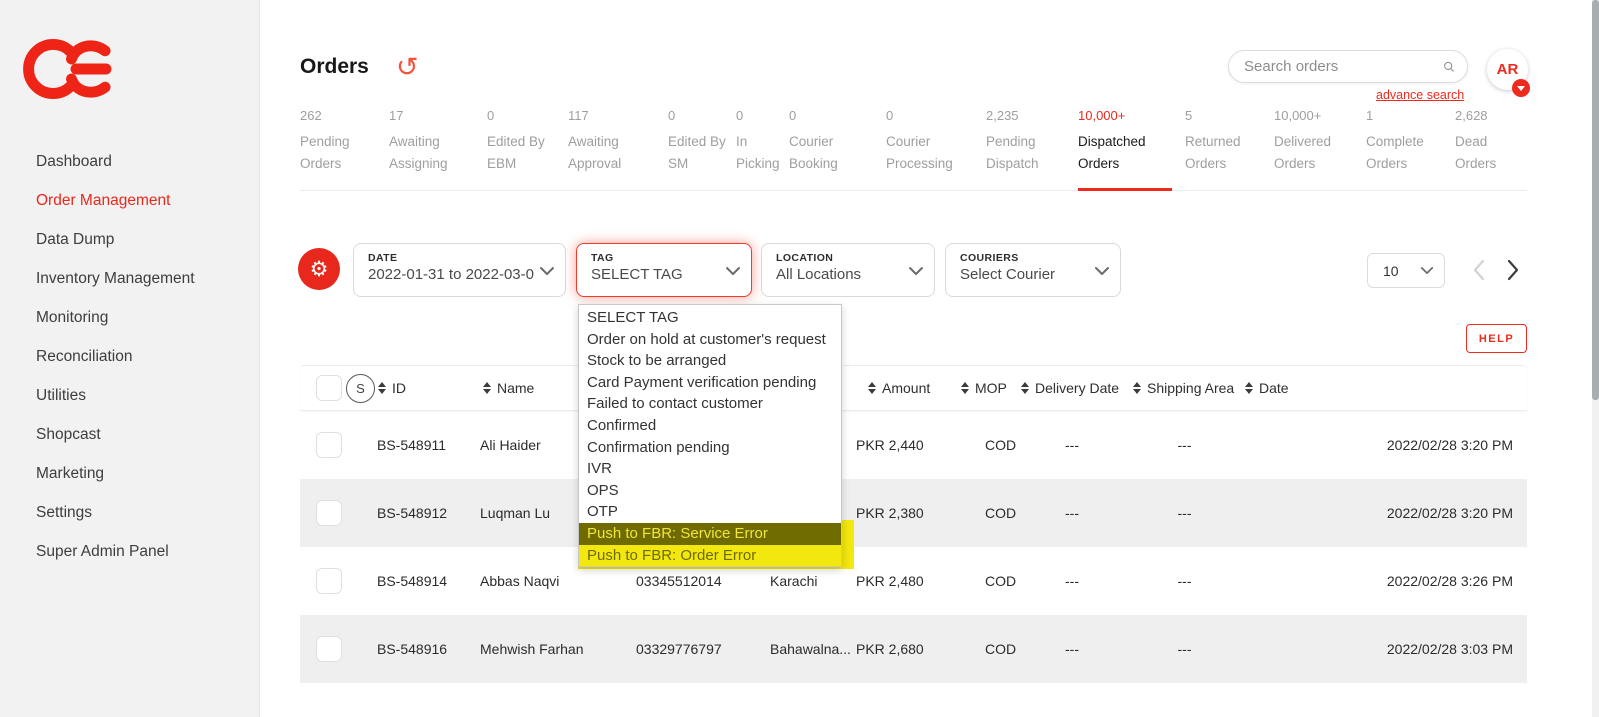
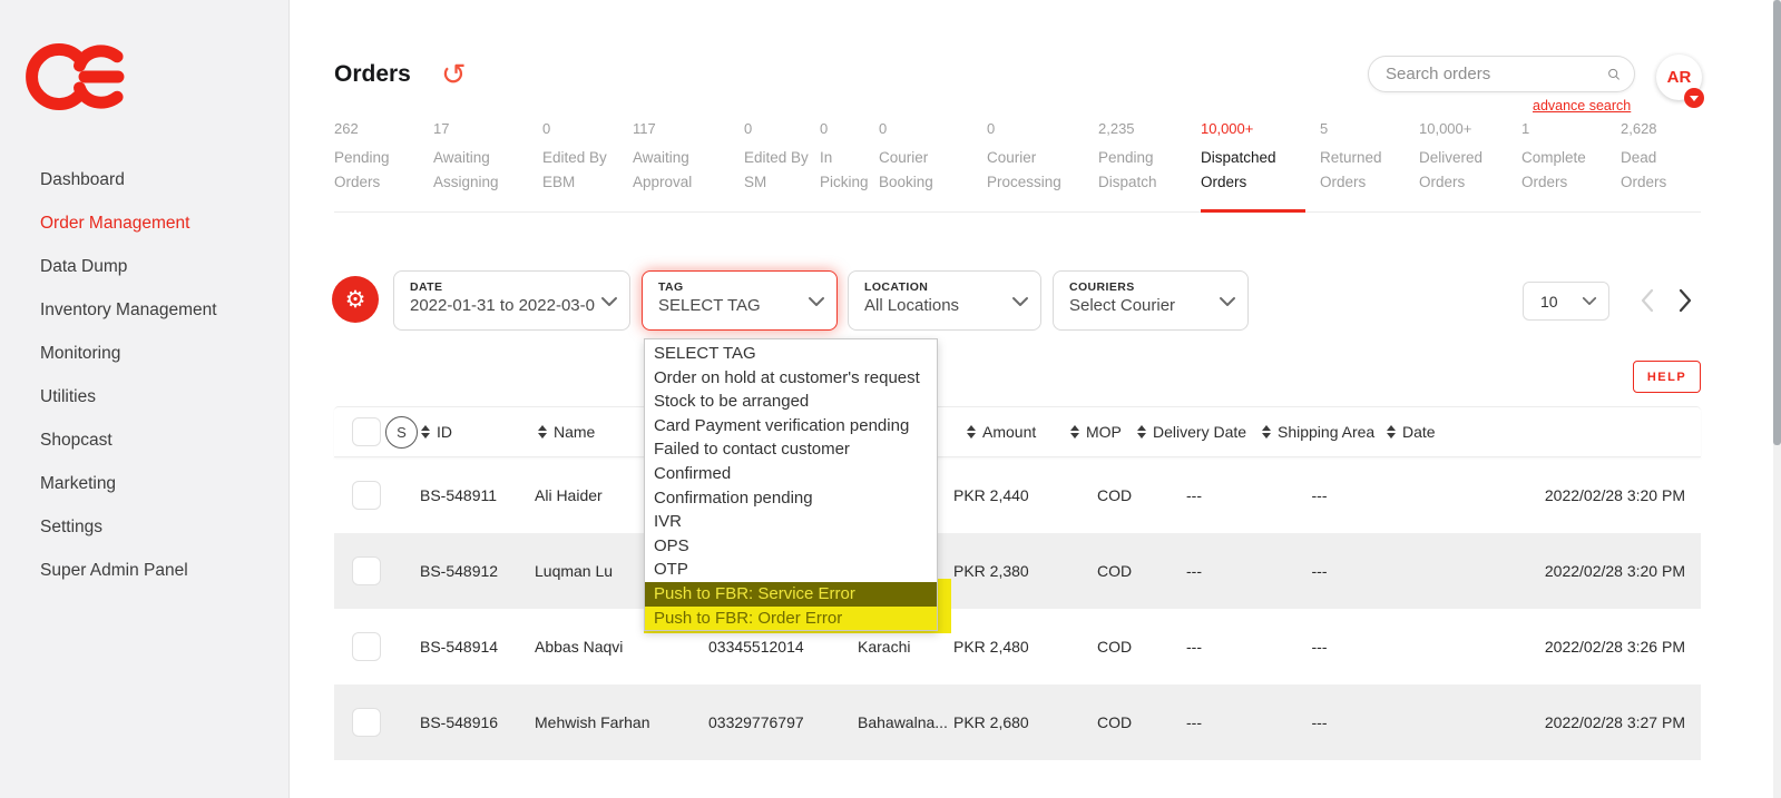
  Dashboard
  Order Management
  Data Dump
  Inventory Management
  Monitoring
- Reconciliation
  Utilities
  Shopcast
  Marketing
  Settings
  Super Admin Panel
  Orders
  Search orders
  advance search
  AR
  262
  Pending
  Orders
  17
  Awaiting
  Assigning
  0
  Edited By
  EBM
  117
  Awaiting
  Approval
  0
  Edited By
  SM
  0
  In
  Picking
  0
  Courier
  Booking
  0
  Courier
  Processing
  2,235
  Pending
  Dispatch
  10,000+
  Dispatched
  Orders
  5
  Returned
  Orders
  10,000+
  Delivered
  Orders
  1
  Complete
  Orders
  2,628
  Dead
  Orders
  ⚙
  DATE
  2022-01-31 to 2022-03-0
  TAG
  SELECT TAG
  LOCATION
  All Locations
  COURIERS
  Select Courier
  10
  HELP
  S
  ID
  Name
  Amount
  MOP
  Delivery Date
  Shipping Area
  Date
  BS-548911
  Ali Haider
  PKR 2,440
  COD
  ---
  ---
  2022/02/28 3:20 PM
  BS-548912
  Luqman Lu
  PKR 2,380
  COD
  ---
  ---
  2022/02/28 3:20 PM
  BS-548914
  Abbas Naqvi
  03345512014
  Karachi
  PKR 2,480
  COD
  ---
  ---
  2022/02/28 3:26 PM
  BS-548916
  Mehwish Farhan
  03329776797
  Bahawalna...
  PKR 2,680
  COD
  ---
  ---
- 2022/02/28 3:03 PM
+ 2022/02/28 3:27 PM
  SELECT TAG
  Order on hold at customer's request
  Stock to be arranged
  Card Payment verification pending
  Failed to contact customer
  Confirmed
  Confirmation pending
  IVR
  OPS
  OTP
  Push to FBR: Service Error
  Push to FBR: Order Error
